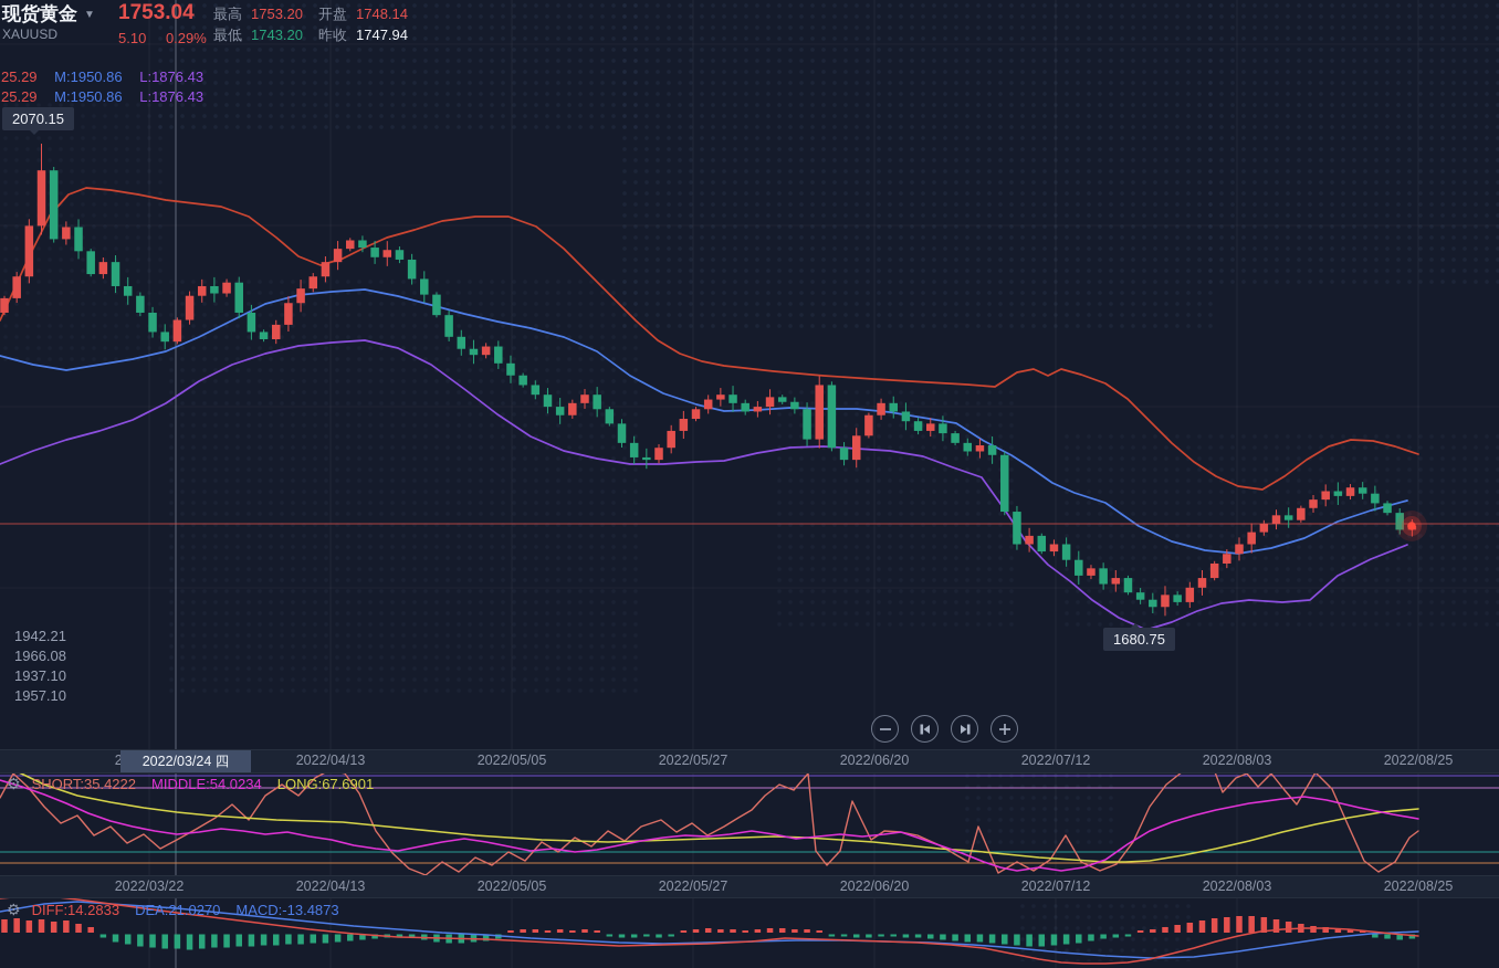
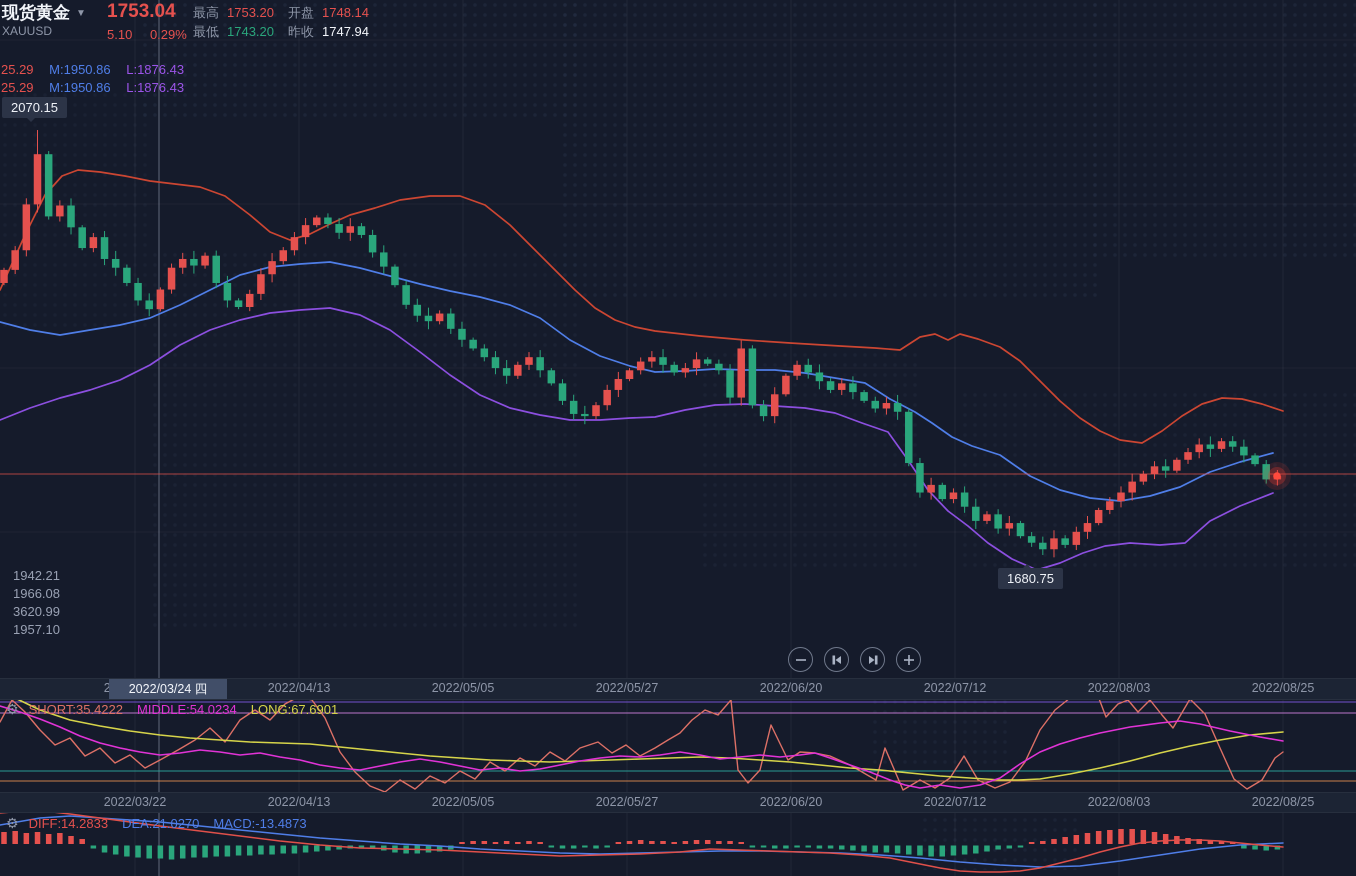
  2022/04/13
  2022/05/05
  2022/05/27
  2022/06/20
  2022/07/12
  2022/08/03
  2022/08/25
  2022/03/22
  2022/04/13
  2022/05/05
  2022/05/27
  2022/06/20
  2022/07/12
  2022/08/03
  2022/08/25
  2022/03/24 四
  现货黄金 ▼
  XAUUSD
  1753.04
  5.10 0.29%
  最高 1753.20
  开盘 1748.14
  最低 1743.20
  昨收 1747.94
  25.29 M:1950.86 L:1876.43
  25.29 M:1950.86 L:1876.43
  1942.21
  1966.08
- 1937.10
+ 3620.99
  1957.10
  2070.15
  1680.75
  ⚙
  SHORT:35.4222
  MIDDLE:54.0234
  LONG:67.6901
  ⚙
  DIFF:14.2833
  DEA:21.0270
  MACD:-13.4873
